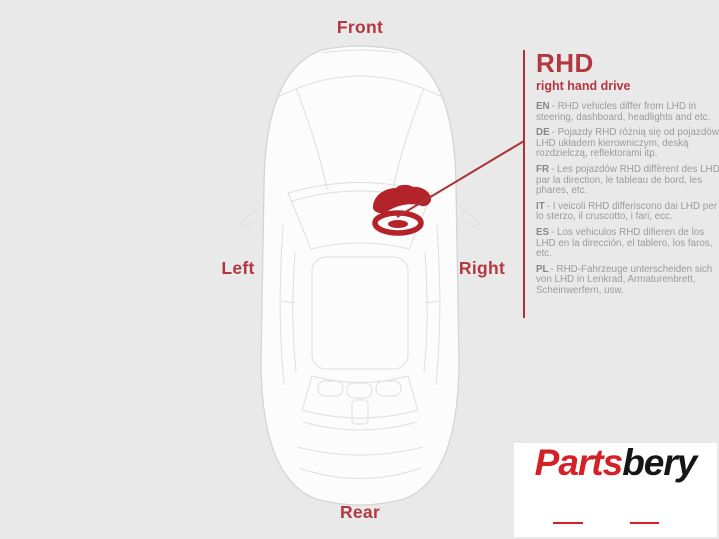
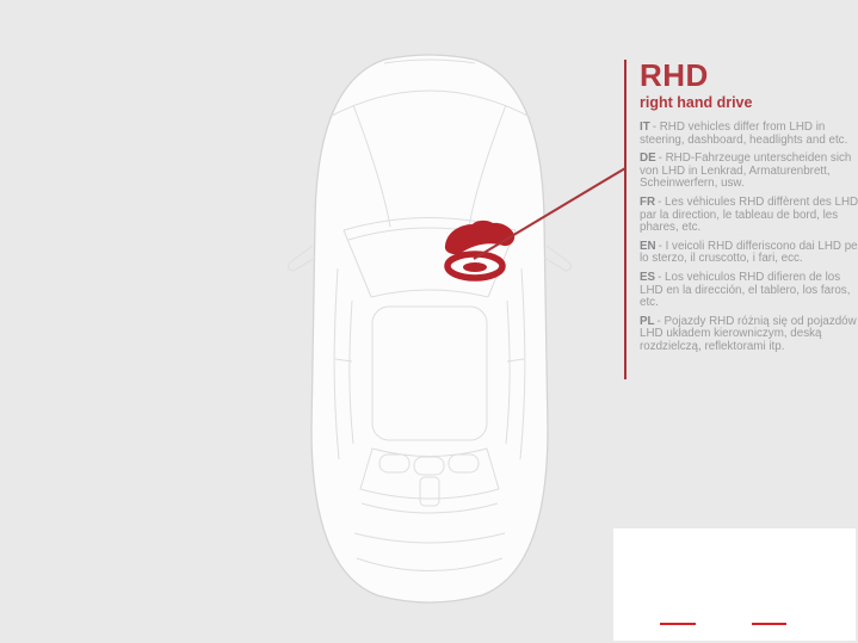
- Front
- Left
- Right
- Rear
  RHD
  right hand drive
- EN - RHD vehicles differ from LHD in steering, dashboard, headlights and etc.
+ IT - RHD vehicles differ from LHD in steering, dashboard, headlights and etc.
- DE - Pojazdy RHD różnią się od pojazdów LHD układem kierowniczym, deską rozdzielczą, reflektorami itp.
+ DE - RHD-Fahrzeuge unterscheiden sich von LHD in Lenkrad, Armaturenbrett, Scheinwerfern, usw.
- FR - Les pojazdów RHD diffèrent des LHD par la direction, le tableau de bord, les phares, etc.
+ FR - Les véhicules RHD diffèrent des LHD par la direction, le tableau de bord, les phares, etc.
- IT - I veicoli RHD differiscono dai LHD per lo sterzo, il cruscotto, i fari, ecc.
+ EN - I veicoli RHD differiscono dai LHD pe lo sterzo, il cruscotto, i fari, ecc.
  ES - Los vehiculos RHD difieren de los LHD en la dirección, el tablero, los faros, etc.
- PL - RHD-Fahrzeuge unterscheiden sich von LHD in Lenkrad, Armaturenbrett, Scheinwerfern, usw.
+ PL - Pojazdy RHD różnią się od pojazdów LHD układem kierowniczym, deską rozdzielczą, reflektorami itp.
- Partsbery
